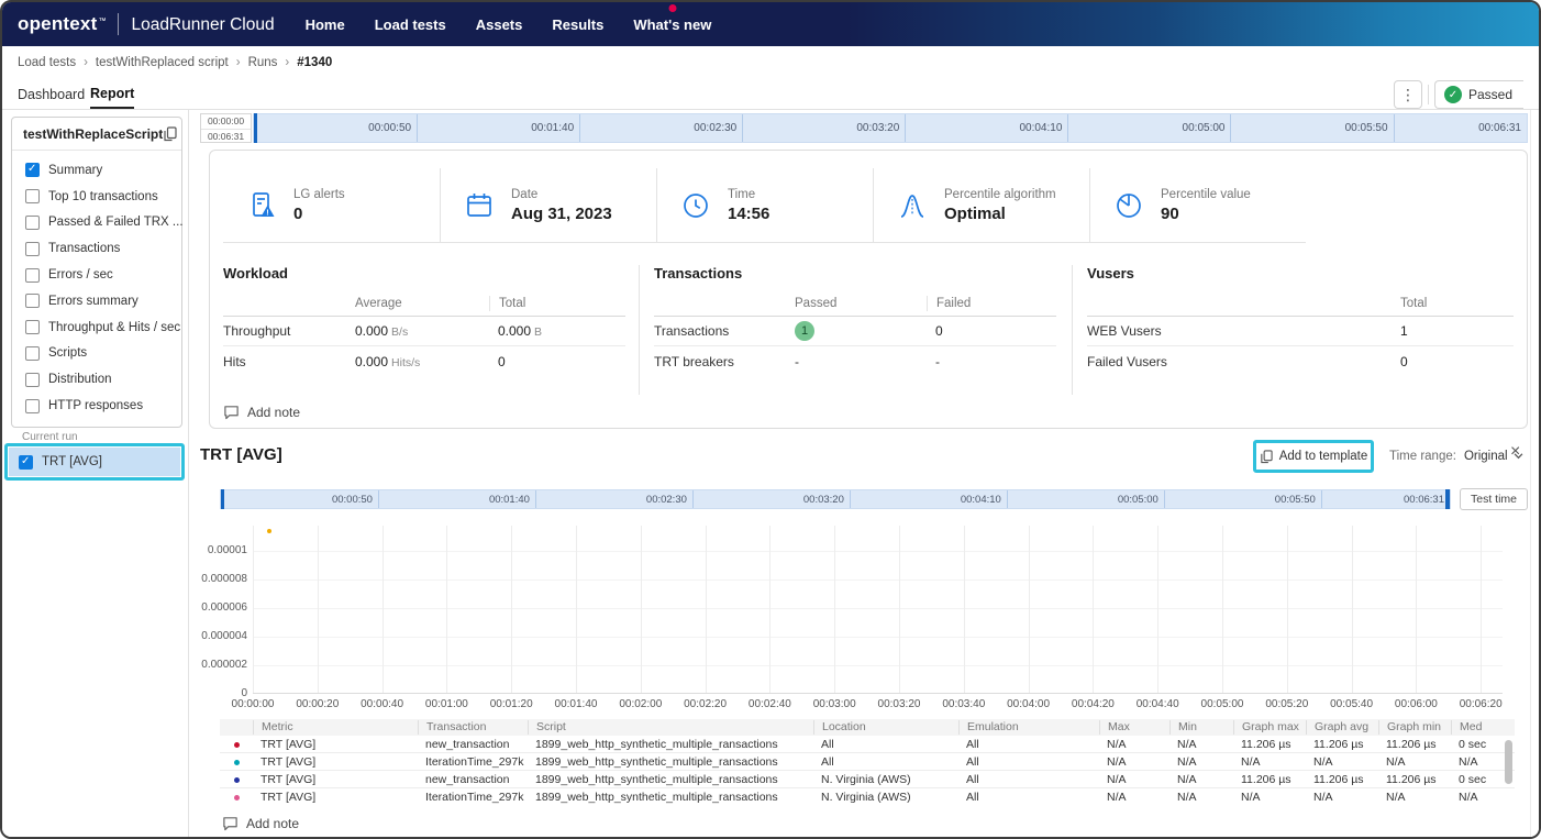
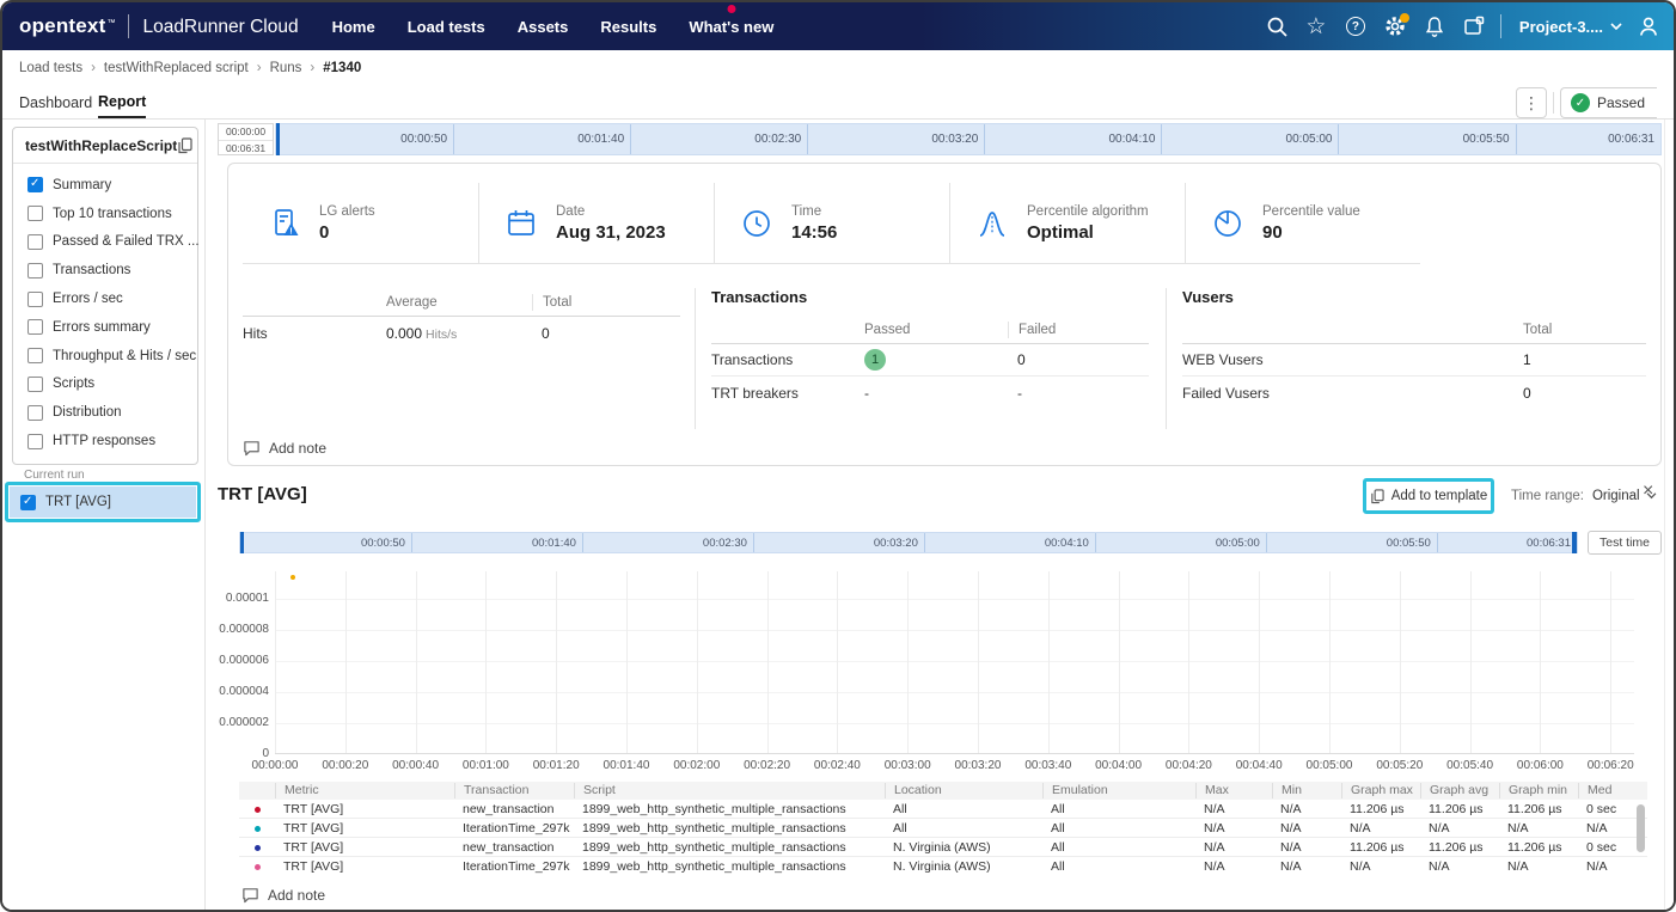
  opentext
  LoadRunner Cloud
  Home
  Load tests
  Assets
  Results
  What's new
+ ☆
+ ?
+ Project-3....
  Load tests
  ›
  testWithReplaced script
  ›
  Runs
  ›
  #1340
  Dashboard
  Report
  ⋮
  ✓
  Passed
  testWithReplaceScript
  Summary
  Top 10 transactions
  Passed & Failed TRX ...
  Transactions
  Errors / sec
  Errors summary
  Throughput & Hits / sec
  Scripts
  Distribution
  HTTP responses
  Current run
  TRT [AVG]
  00:00:00
  00:06:31
  00:00:50
  00:01:40
  00:02:30
  00:03:20
  00:04:10
  00:05:00
  00:05:50
  00:06:31
  !
  LG alerts
  0
  Date
  Aug 31, 2023
  Time
  14:56
  Percentile algorithm
  Optimal
  Percentile value
  90
- Workload
  Average
  Total
- Throughput
- 0.000 B/s
- 0.000 B
  Hits
  0.000 Hits/s
  0
  Transactions
  Passed
  Failed
  Transactions
  1
  0
  TRT breakers
  -
  -
  Vusers
  Total
  WEB Vusers
  1
  Failed Vusers
  0
  Add note
  TRT [AVG]
  Add to template
  Time range:
  Original
  ×
  00:00:50
  00:01:40
  00:02:30
  00:03:20
  00:04:10
  00:05:00
  00:05:50
  00:06:31
  Test time
  0.00001
  0.000008
  0.000006
  0.000004
  0.000002
  0
  00:00:00
  00:00:20
  00:00:40
  00:01:00
  00:01:20
  00:01:40
  00:02:00
  00:02:20
  00:02:40
  00:03:00
  00:03:20
  00:03:40
  00:04:00
  00:04:20
  00:04:40
  00:05:00
  00:05:20
  00:05:40
  00:06:00
  00:06:20
  Metric
  Transaction
  Script
  Location
  Emulation
  Max
  Min
  Graph max
  Graph avg
  Graph min
  Med
  TRT [AVG]
  new_transaction
  1899_web_http_synthetic_multiple_ransactions
  All
  All
  N/A
  N/A
  11.206 µs
  11.206 µs
  11.206 µs
  0 sec
  TRT [AVG]
  IterationTime_297k
  1899_web_http_synthetic_multiple_ransactions
  All
  All
  N/A
  N/A
  N/A
  N/A
  N/A
  N/A
  TRT [AVG]
  new_transaction
  1899_web_http_synthetic_multiple_ransactions
  N. Virginia (AWS)
  All
  N/A
  N/A
  11.206 µs
  11.206 µs
  11.206 µs
  0 sec
  TRT [AVG]
  IterationTime_297k
  1899_web_http_synthetic_multiple_ransactions
  N. Virginia (AWS)
  All
  N/A
  N/A
  N/A
  N/A
  N/A
  N/A
  Add note
